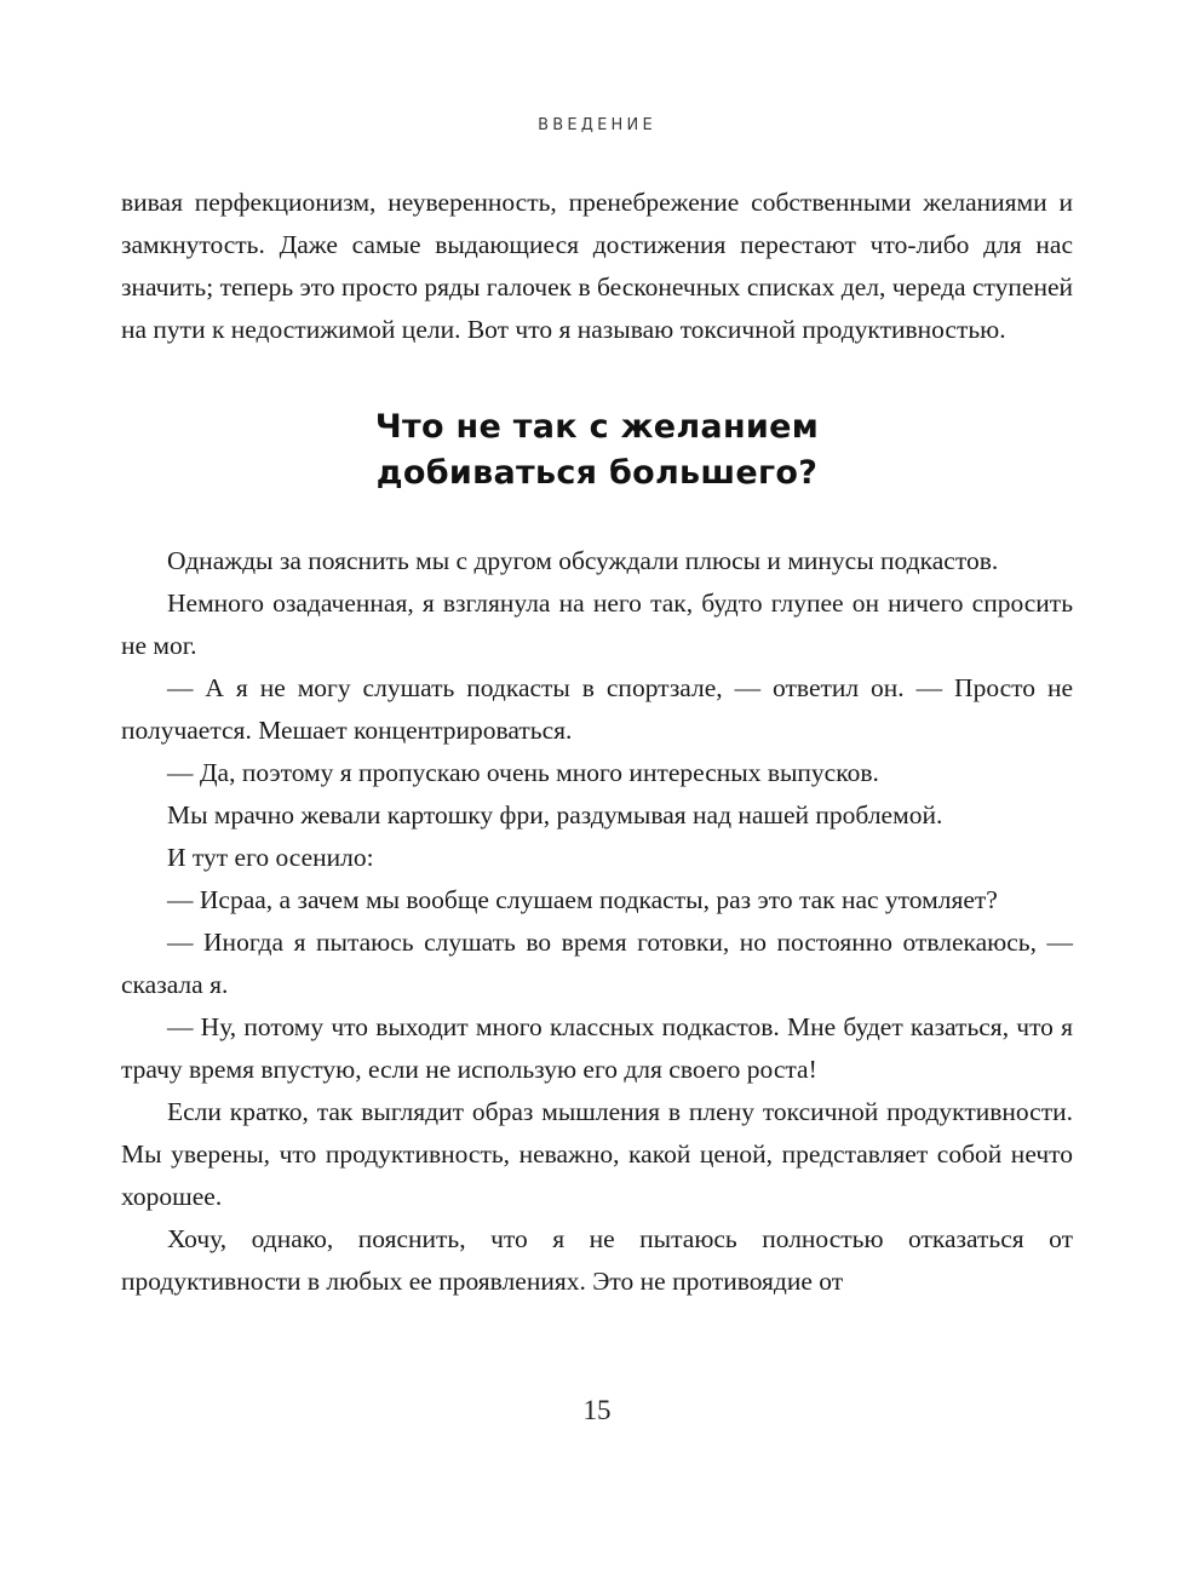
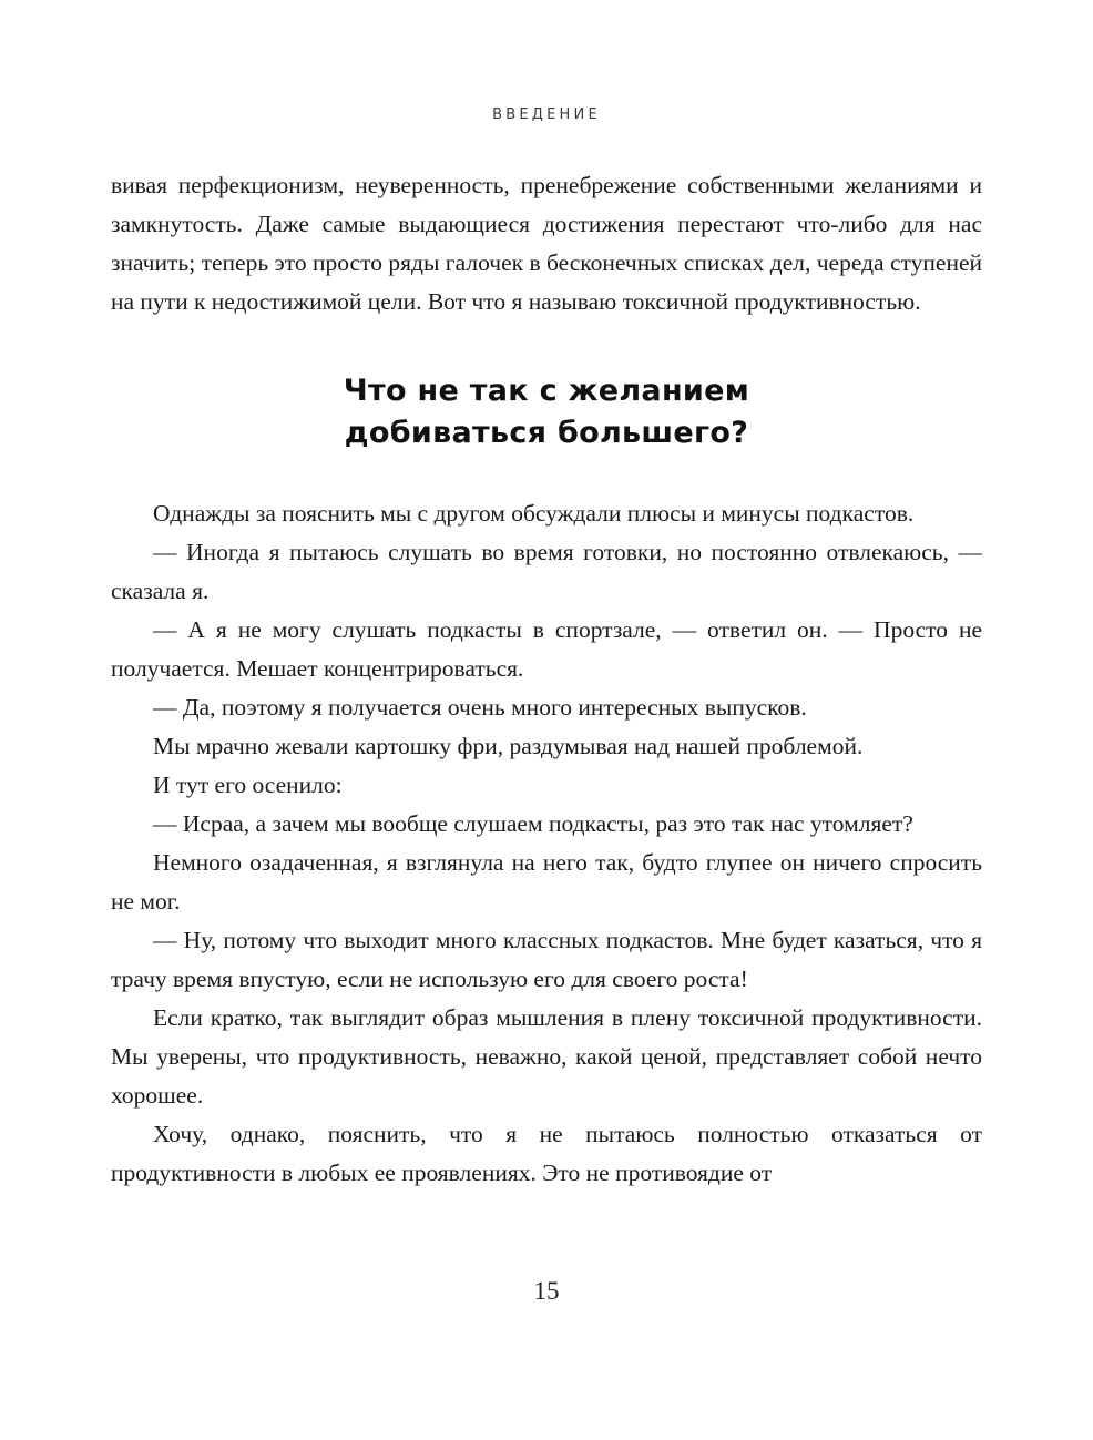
  ВВЕДЕНИЕ
  вивая перфекционизм, неуверенность, пренебрежение собственными желаниями и замкнутость. Даже самые выдающиеся достижения перестают что-либо для нас значить; теперь это просто ряды галочек в бесконечных списках дел, череда ступеней на пути к недостижимой цели. Вот что я называю токсичной продуктивностью.
  Что не так с желанием
  добиваться большего?
  Однажды за пояснить мы с другом обсуждали плюсы и минусы подкастов.
- Немного озадаченная, я взглянула на него так, будто глупее он ничего спросить не мог.
+ — Иногда я пытаюсь слушать во время готовки, но постоянно отвлекаюсь, — сказала я.
  — А я не могу слушать подкасты в спортзале, — ответил он. — Просто не получается. Мешает концентрироваться.
- — Да, поэтому я пропускаю очень много интересных выпусков.
+ — Да, поэтому я получается очень много интересных выпусков.
  Мы мрачно жевали картошку фри, раздумывая над нашей проблемой.
  И тут его осенило:
  — Исраа, а зачем мы вообще слушаем подкасты, раз это так нас утомляет?
- — Иногда я пытаюсь слушать во время готовки, но постоянно отвлекаюсь, — сказала я.
+ Немного озадаченная, я взглянула на него так, будто глупее он ничего спросить не мог.
  — Ну, потому что выходит много классных подкастов. Мне будет казаться, что я трачу время впустую, если не использую его для своего роста!
  Если кратко, так выглядит образ мышления в плену токсичной продуктивности. Мы уверены, что продуктивность, неважно, какой ценой, представляет собой нечто хорошее.
  Хочу, однако, пояснить, что я не пытаюсь полностью отказаться от продуктивности в любых ее проявлениях. Это не противоядие от
  15
